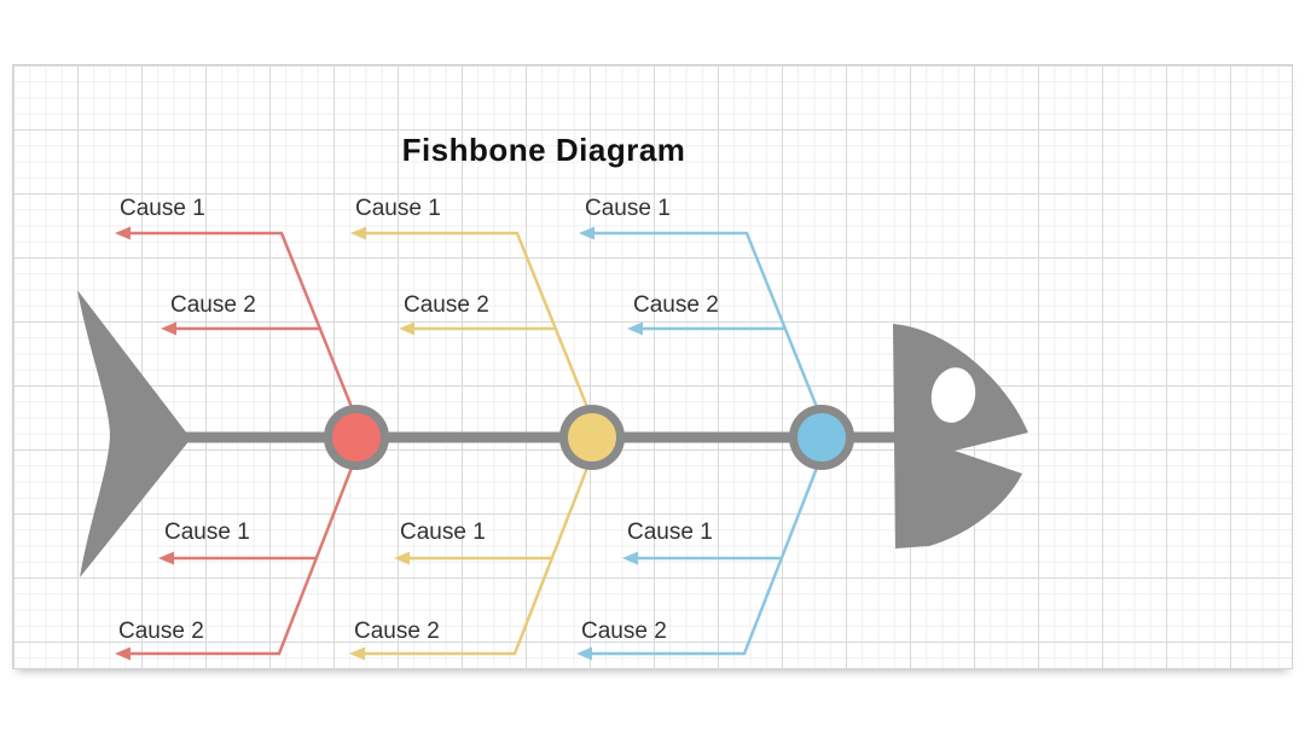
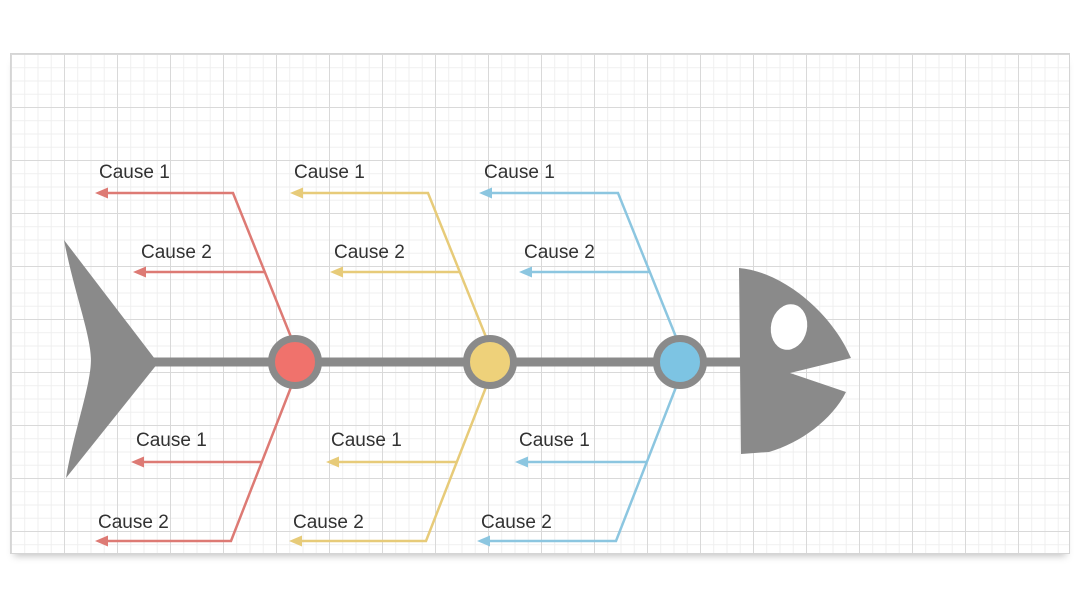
- Fishbone Diagram
  Cause 1
  Cause 1
  Cause 1
  Cause 2
  Cause 2
  Cause 2
  Cause 1
  Cause 1
  Cause 1
  Cause 2
  Cause 2
  Cause 2
